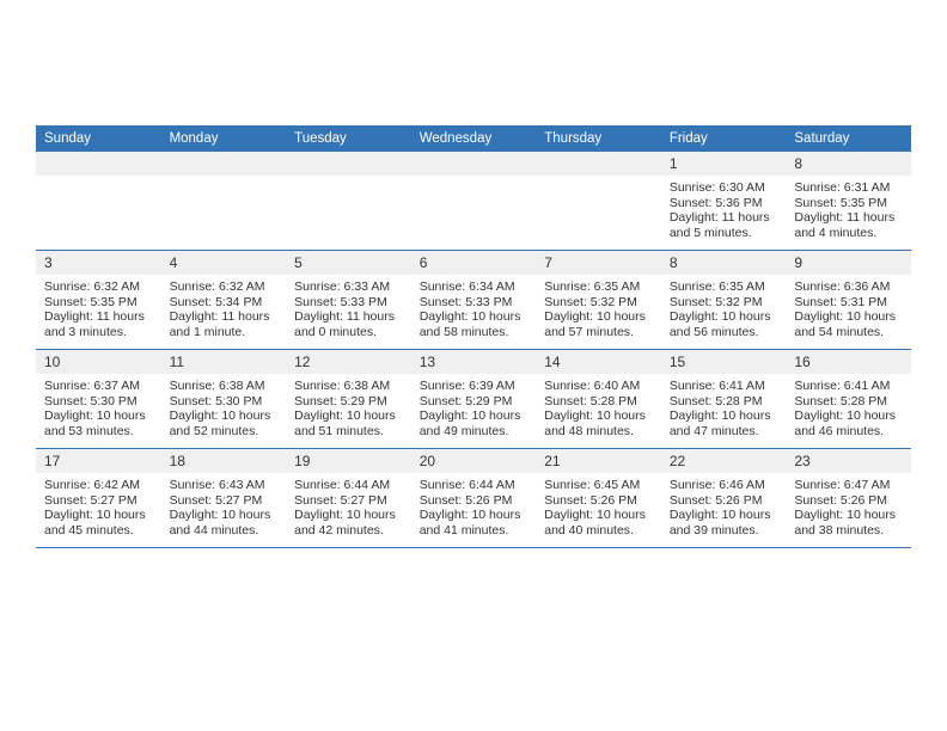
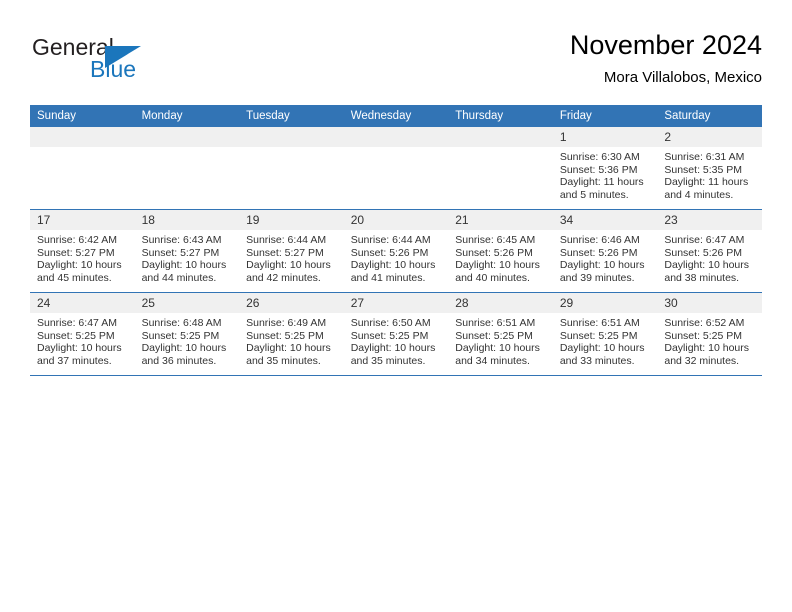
+ General
+ Blue
+ November 2024
+ Mora Villalobos, Mexico
  Sunday	Monday	Tuesday	Wednesday	Thursday	Friday	Saturday
- 					1Sunrise: 6:30 AMSunset: 5:36 PMDaylight: 11 hours and 5 minutes.	8Sunrise: 6:31 AMSunset: 5:35 PMDaylight: 11 hours and 4 minutes.
+ 					1Sunrise: 6:30 AMSunset: 5:36 PMDaylight: 11 hours and 5 minutes.	2Sunrise: 6:31 AMSunset: 5:35 PMDaylight: 11 hours and 4 minutes.
- 3Sunrise: 6:32 AMSunset: 5:35 PMDaylight: 11 hours and 3 minutes.	4Sunrise: 6:32 AMSunset: 5:34 PMDaylight: 11 hours and 1 minute.	5Sunrise: 6:33 AMSunset: 5:33 PMDaylight: 11 hours and 0 minutes.	6Sunrise: 6:34 AMSunset: 5:33 PMDaylight: 10 hours and 58 minutes.	7Sunrise: 6:35 AMSunset: 5:32 PMDaylight: 10 hours and 57 minutes.	8Sunrise: 6:35 AMSunset: 5:32 PMDaylight: 10 hours and 56 minutes.	9Sunrise: 6:36 AMSunset: 5:31 PMDaylight: 10 hours and 54 minutes.
- 10Sunrise: 6:37 AMSunset: 5:30 PMDaylight: 10 hours and 53 minutes.	11Sunrise: 6:38 AMSunset: 5:30 PMDaylight: 10 hours and 52 minutes.	12Sunrise: 6:38 AMSunset: 5:29 PMDaylight: 10 hours and 51 minutes.	13Sunrise: 6:39 AMSunset: 5:29 PMDaylight: 10 hours and 49 minutes.	14Sunrise: 6:40 AMSunset: 5:28 PMDaylight: 10 hours and 48 minutes.	15Sunrise: 6:41 AMSunset: 5:28 PMDaylight: 10 hours and 47 minutes.	16Sunrise: 6:41 AMSunset: 5:28 PMDaylight: 10 hours and 46 minutes.
- 17Sunrise: 6:42 AMSunset: 5:27 PMDaylight: 10 hours and 45 minutes.	18Sunrise: 6:43 AMSunset: 5:27 PMDaylight: 10 hours and 44 minutes.	19Sunrise: 6:44 AMSunset: 5:27 PMDaylight: 10 hours and 42 minutes.	20Sunrise: 6:44 AMSunset: 5:26 PMDaylight: 10 hours and 41 minutes.	21Sunrise: 6:45 AMSunset: 5:26 PMDaylight: 10 hours and 40 minutes.	22Sunrise: 6:46 AMSunset: 5:26 PMDaylight: 10 hours and 39 minutes.	23Sunrise: 6:47 AMSunset: 5:26 PMDaylight: 10 hours and 38 minutes.
+ 17Sunrise: 6:42 AMSunset: 5:27 PMDaylight: 10 hours and 45 minutes.	18Sunrise: 6:43 AMSunset: 5:27 PMDaylight: 10 hours and 44 minutes.	19Sunrise: 6:44 AMSunset: 5:27 PMDaylight: 10 hours and 42 minutes.	20Sunrise: 6:44 AMSunset: 5:26 PMDaylight: 10 hours and 41 minutes.	21Sunrise: 6:45 AMSunset: 5:26 PMDaylight: 10 hours and 40 minutes.	34Sunrise: 6:46 AMSunset: 5:26 PMDaylight: 10 hours and 39 minutes.	23Sunrise: 6:47 AMSunset: 5:26 PMDaylight: 10 hours and 38 minutes.
+ 24Sunrise: 6:47 AMSunset: 5:25 PMDaylight: 10 hours and 37 minutes.	25Sunrise: 6:48 AMSunset: 5:25 PMDaylight: 10 hours and 36 minutes.	26Sunrise: 6:49 AMSunset: 5:25 PMDaylight: 10 hours and 35 minutes.	27Sunrise: 6:50 AMSunset: 5:25 PMDaylight: 10 hours and 35 minutes.	28Sunrise: 6:51 AMSunset: 5:25 PMDaylight: 10 hours and 34 minutes.	29Sunrise: 6:51 AMSunset: 5:25 PMDaylight: 10 hours and 33 minutes.	30Sunrise: 6:52 AMSunset: 5:25 PMDaylight: 10 hours and 32 minutes.
